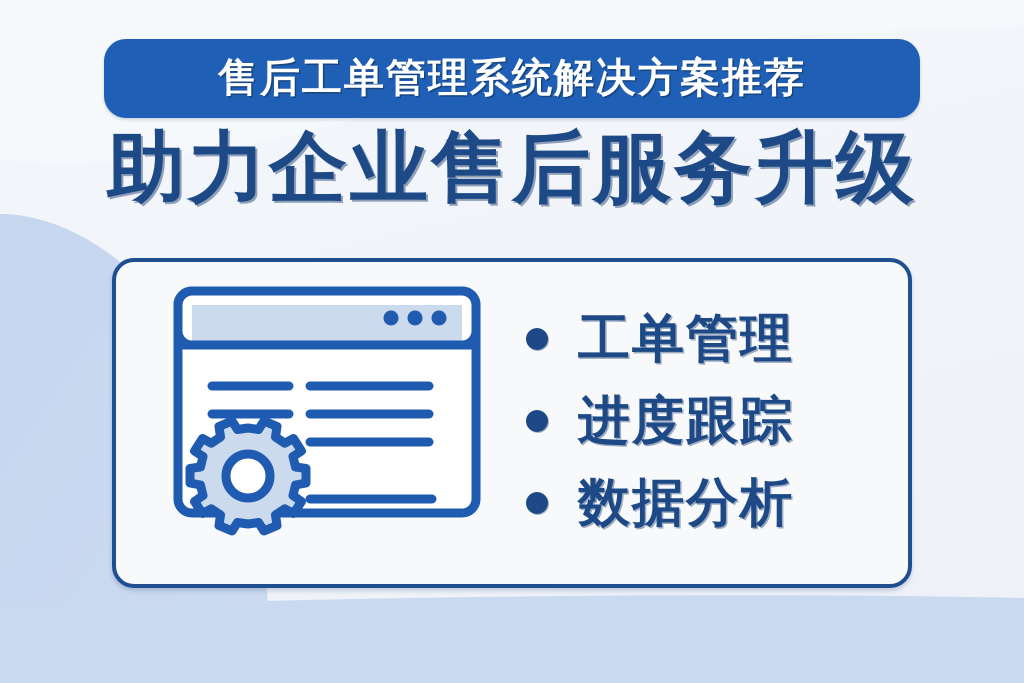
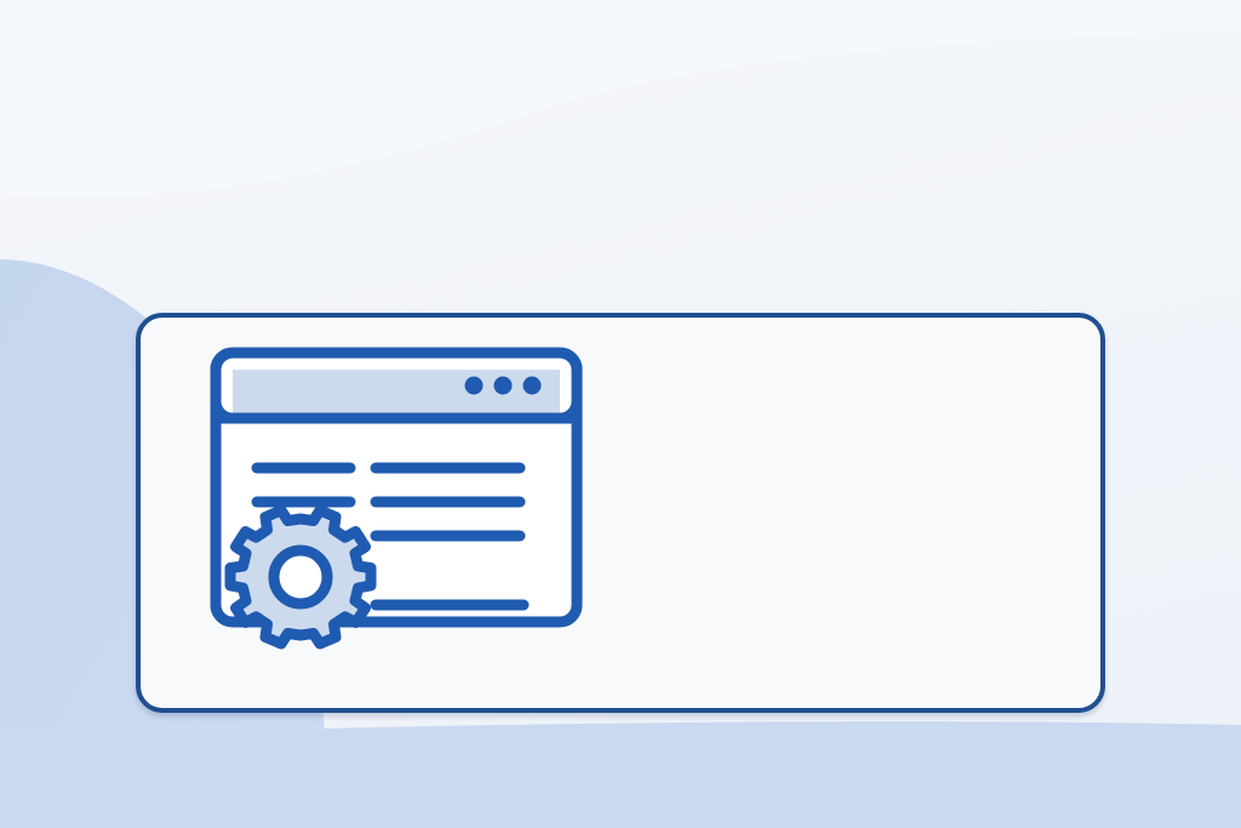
- 售后工单管理系统解决方案推荐
- 助力企业售后服务升级
- 工单管理
- 进度跟踪
- 数据分析
